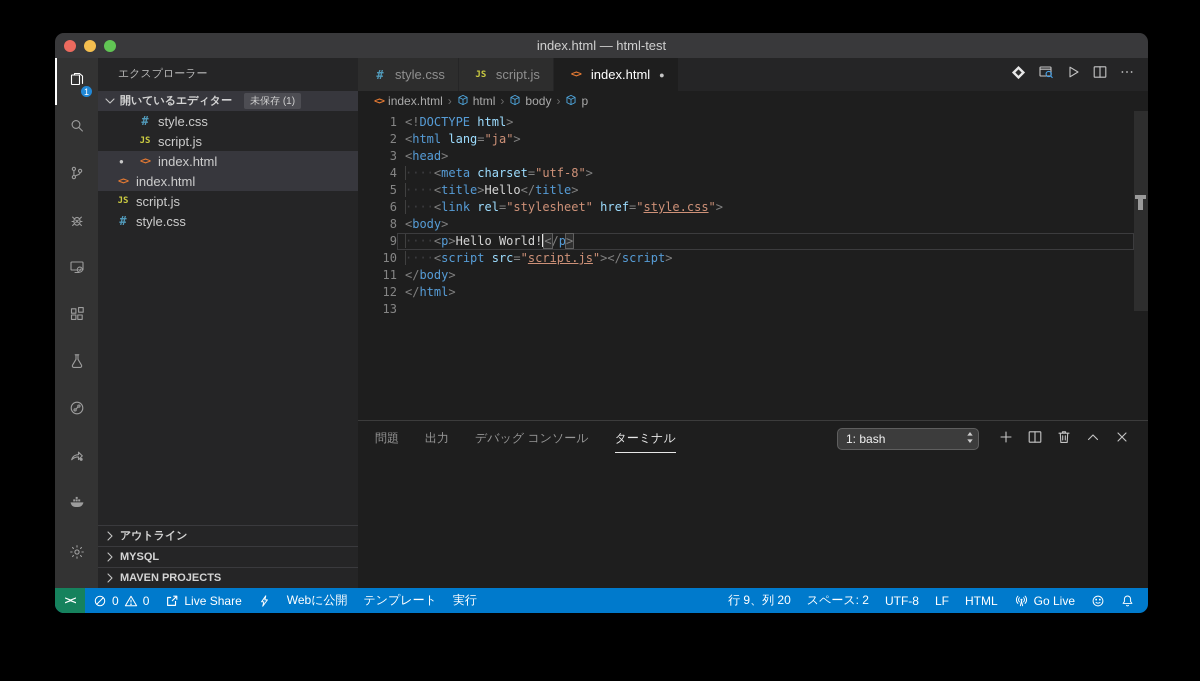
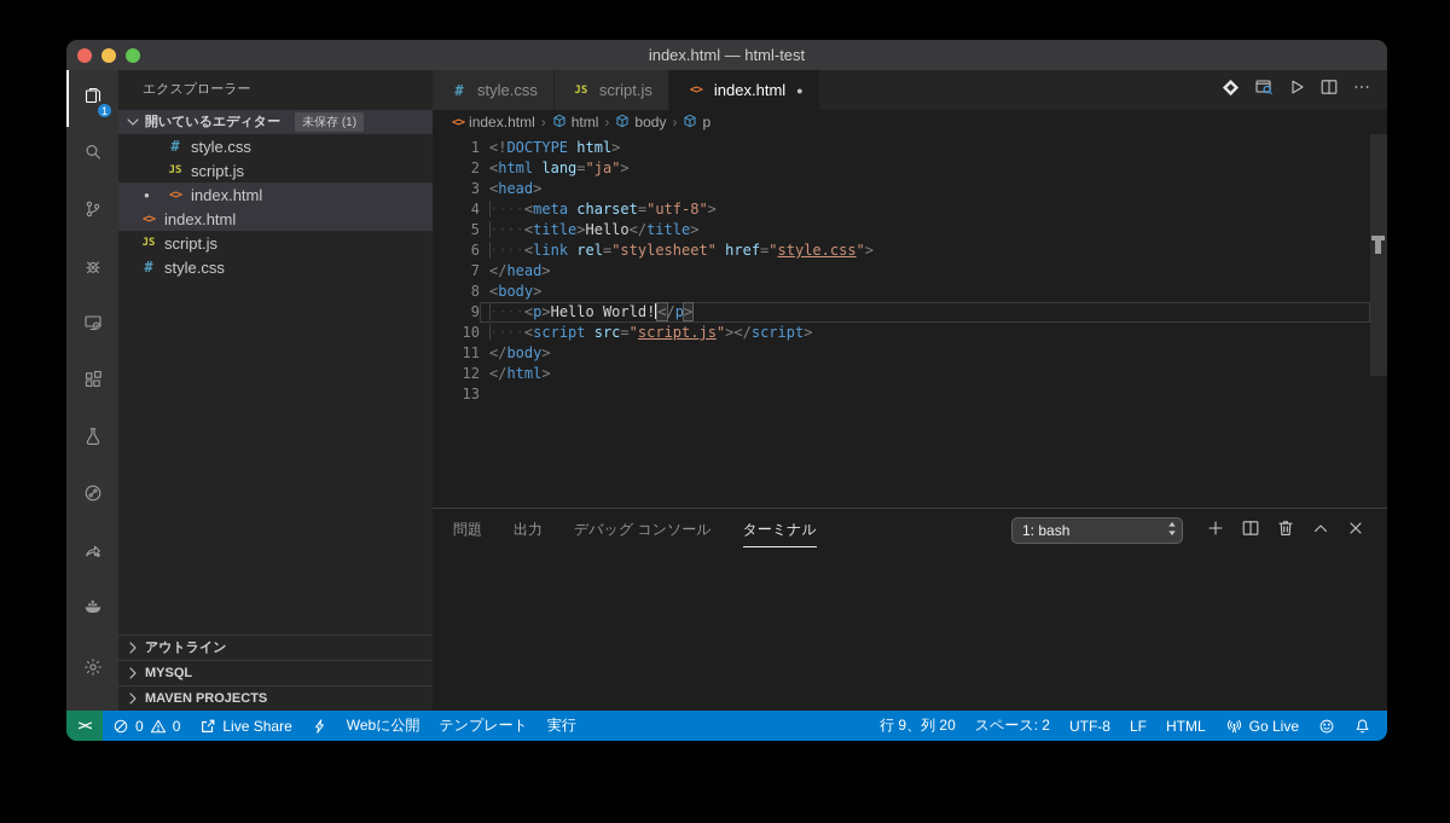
  index.html — html-test
  1
  エクスプローラー
  開いているエディター
  未保存 (1)
  #
  style.css
  JS
  script.js
  ●
  <>
  index.html
  <>
  index.html
  JS
  script.js
  #
  style.css
  アウトライン
  MYSQL
  MAVEN PROJECTS
  #
  style.css
  JS
  script.js
  <>
  index.html
  ●
  <>
  index.html
  ›
  html
  ›
  body
  ›
  p
  1
  <!DOCTYPE html>
  2
  <html lang="ja">
  3
  <head>
  4
  ····<meta charset="utf-8">
  5
  ····<title>Hello</title>
  6
  ····<link rel="stylesheet" href="style.css">
+ 7
+ </head>
  8
  <body>
  9
  ····<p>Hello World! </p>
  10
  ····<script src="script.js"></script>
  11
  </body>
  12
  </html>
  13
  問題
  出力
  デバッグ コンソール
  ターミナル
  1: bash
  ><
  0
  0
  Live Share
  Webに公開
  テンプレート
  実行
  行 9、列 20
  スペース: 2
  UTF-8
  LF
  HTML
  Go Live
